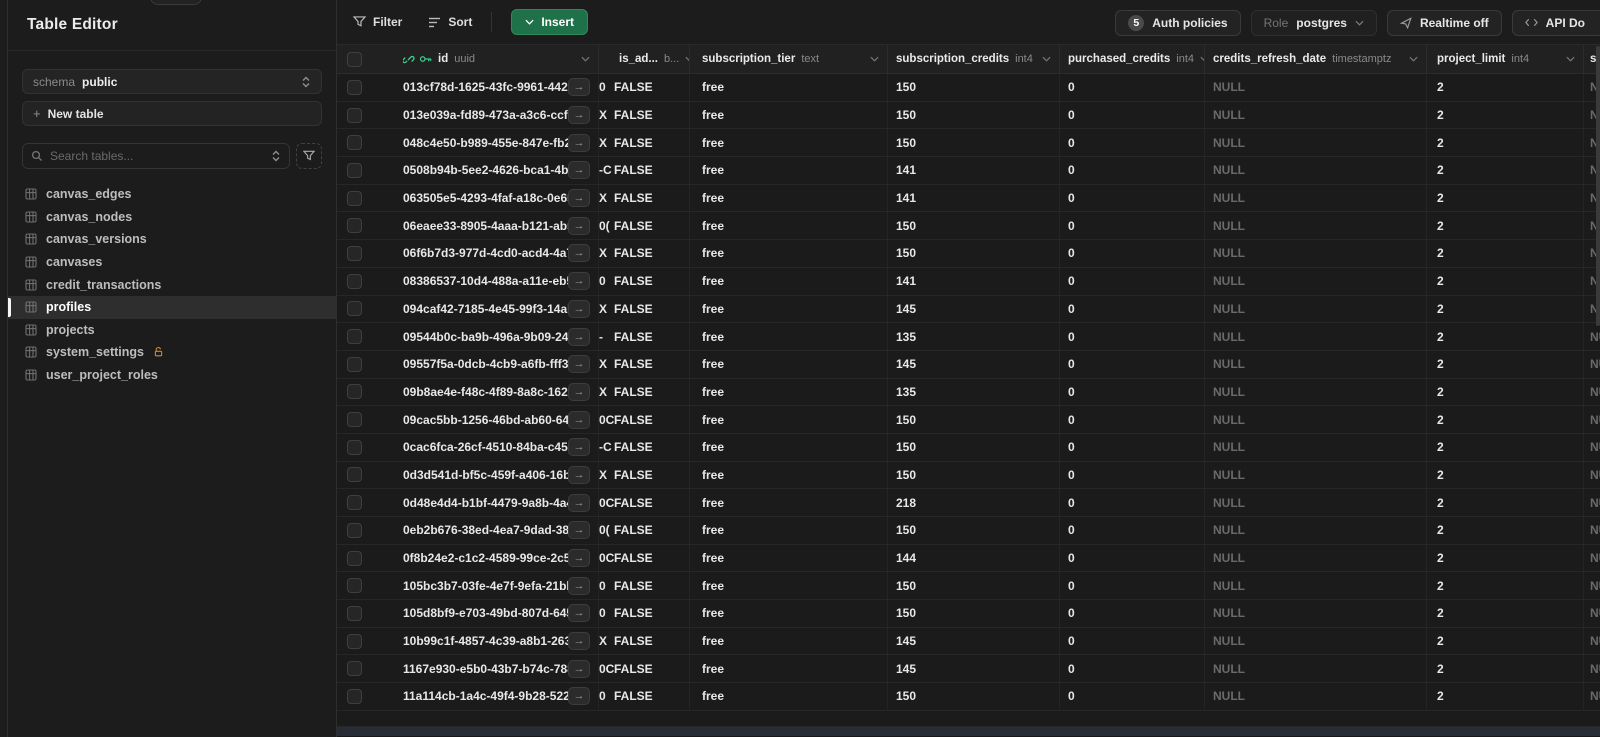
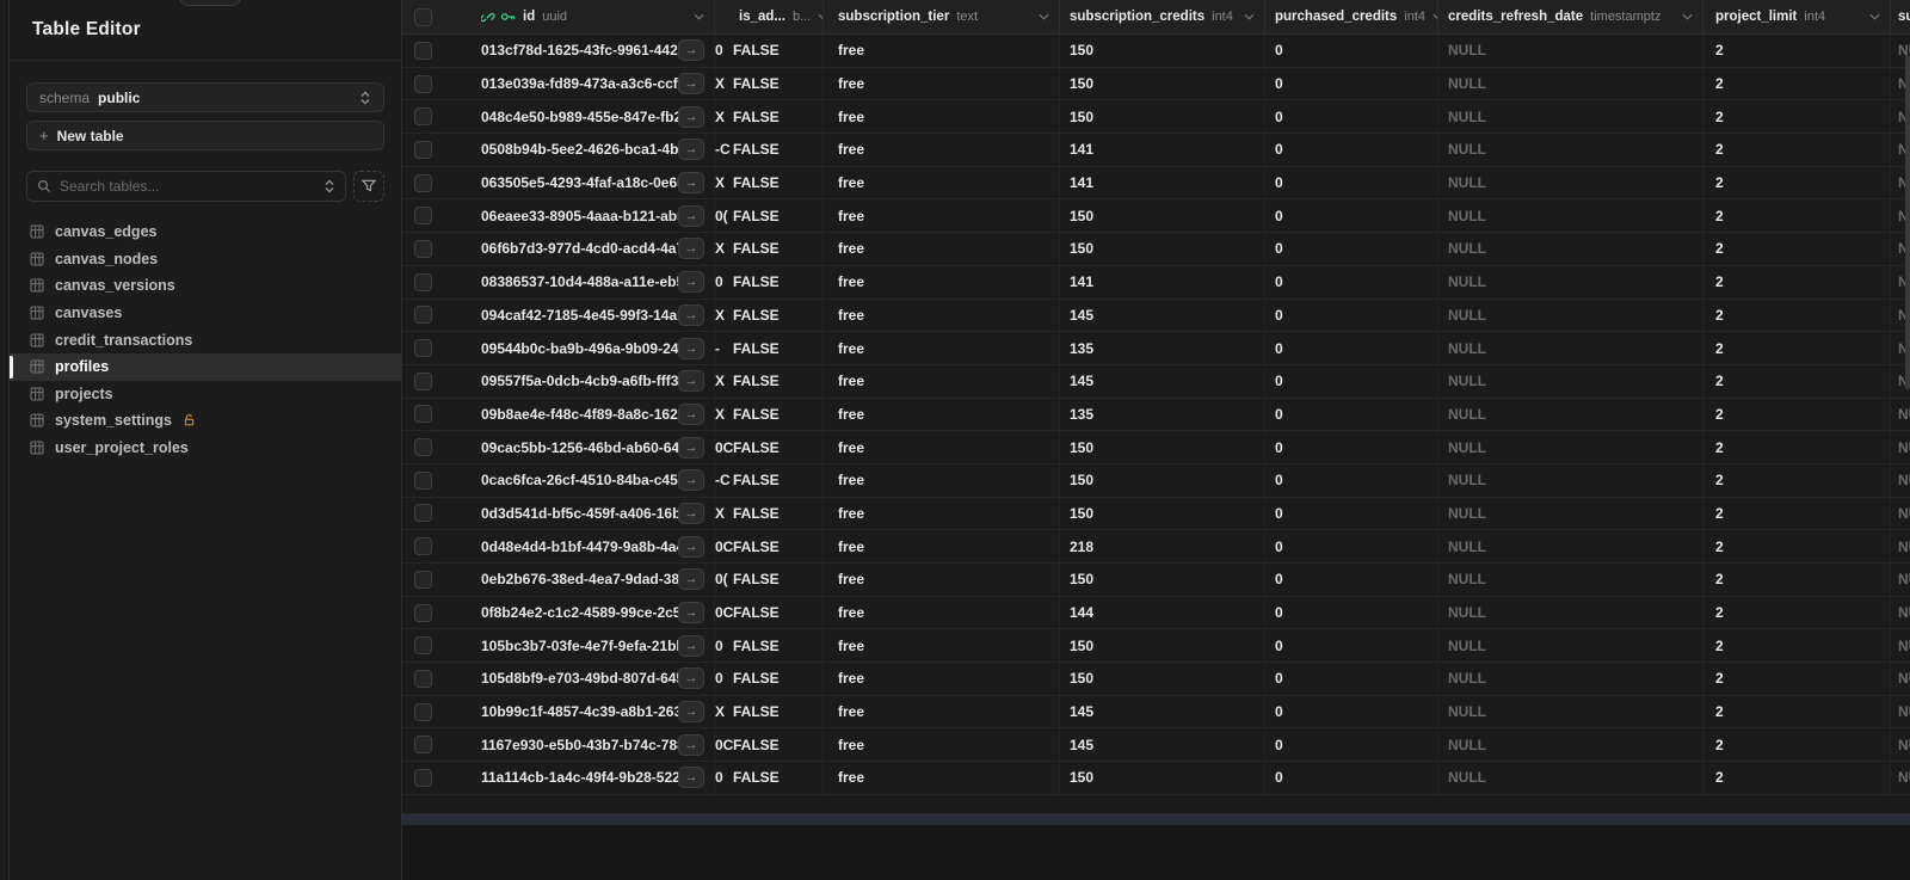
  Table Editor
  schema
  public
  +
  New table
  Search tables...
  canvas_edges
  canvas_nodes
  canvas_versions
  canvases
  credit_transactions
  profiles
  projects
  system_settings
  user_project_roles
- Filter
- Sort
- Insert
- 5
- Auth policies
- Role
- postgres
- Realtime off
- API Do
  id
  uuid
  is_ad...
  b...
  subscription_tier
  text
  subscription_credits
  int4
  purchased_credits
  int4
  credits_refresh_date
  timestamptz
  project_limit
  int4
  013cf78d-1625-43fc-9961-442
  →
  0
  FALSE
  free
  150
  0
  NULL
  2
  013e039a-fd89-473a-a3c6-ccf
  →
  X
  FALSE
  free
  150
  0
  NULL
  2
  048c4e50-b989-455e-847e-fb
  →
  X
  FALSE
  free
  150
  0
  NULL
  2
  0508b94b-5ee2-4626-bca1-4b
  →
  -C
  FALSE
  free
  141
  0
  NULL
  2
  063505e5-4293-4faf-a18c-0e6
  →
  X
  FALSE
  free
  141
  0
  NULL
  2
  06eaee33-8905-4aaa-b121-ab
  →
  0(
  FALSE
  free
  150
  0
  NULL
  2
  06f6b7d3-977d-4cd0-acd4-4a
  →
  X
  FALSE
  free
  150
  0
  NULL
  2
  08386537-10d4-488a-a11e-eb
  →
  0
  FALSE
  free
  141
  0
  NULL
  2
  094caf42-7185-4e45-99f3-14a
  →
  X
  FALSE
  free
  145
  0
  NULL
  2
  09544b0c-ba9b-496a-9b09-24
  →
  -
  FALSE
  free
  135
  0
  NULL
  2
  09557f5a-0dcb-4cb9-a6fb-fff3
  →
  X
  FALSE
  free
  145
  0
  NULL
  2
  09b8ae4e-f48c-4f89-8a8c-162
  →
  X
  FALSE
  free
  135
  0
  NULL
  2
  09cac5bb-1256-46bd-ab60-64
  →
  0C
  FALSE
  free
  150
  0
  NULL
  2
  0cac6fca-26cf-4510-84ba-c45
  →
  -C
  FALSE
  free
  150
  0
  NULL
  2
  0d3d541d-bf5c-459f-a406-16b
  →
  X
  FALSE
  free
  150
  0
  NULL
  2
  0d48e4d4-b1bf-4479-9a8b-4a
  →
  0C
  FALSE
  free
  218
  0
  NULL
  2
  0eb2b676-38ed-4ea7-9dad-38
  →
  0(
  FALSE
  free
  150
  0
  NULL
  2
  0f8b24e2-c1c2-4589-99ce-2c
  →
  0C
  FALSE
  free
  144
  0
  NULL
  2
  105bc3b7-03fe-4e7f-9efa-21b
  →
  0
  FALSE
  free
  150
  0
  NULL
  2
  105d8bf9-e703-49bd-807d-64
  →
  0
  FALSE
  free
  150
  0
  NULL
  2
  10b99c1f-4857-4c39-a8b1-26
  →
  X
  FALSE
  free
  145
  0
  NULL
  2
  1167e930-e5b0-43b7-b74c-78
  →
  0C
  FALSE
  free
  145
  0
  NULL
  2
  11a114cb-1a4c-49f4-9b28-522
  →
  0
  FALSE
  free
  150
  0
  NULL
  2
